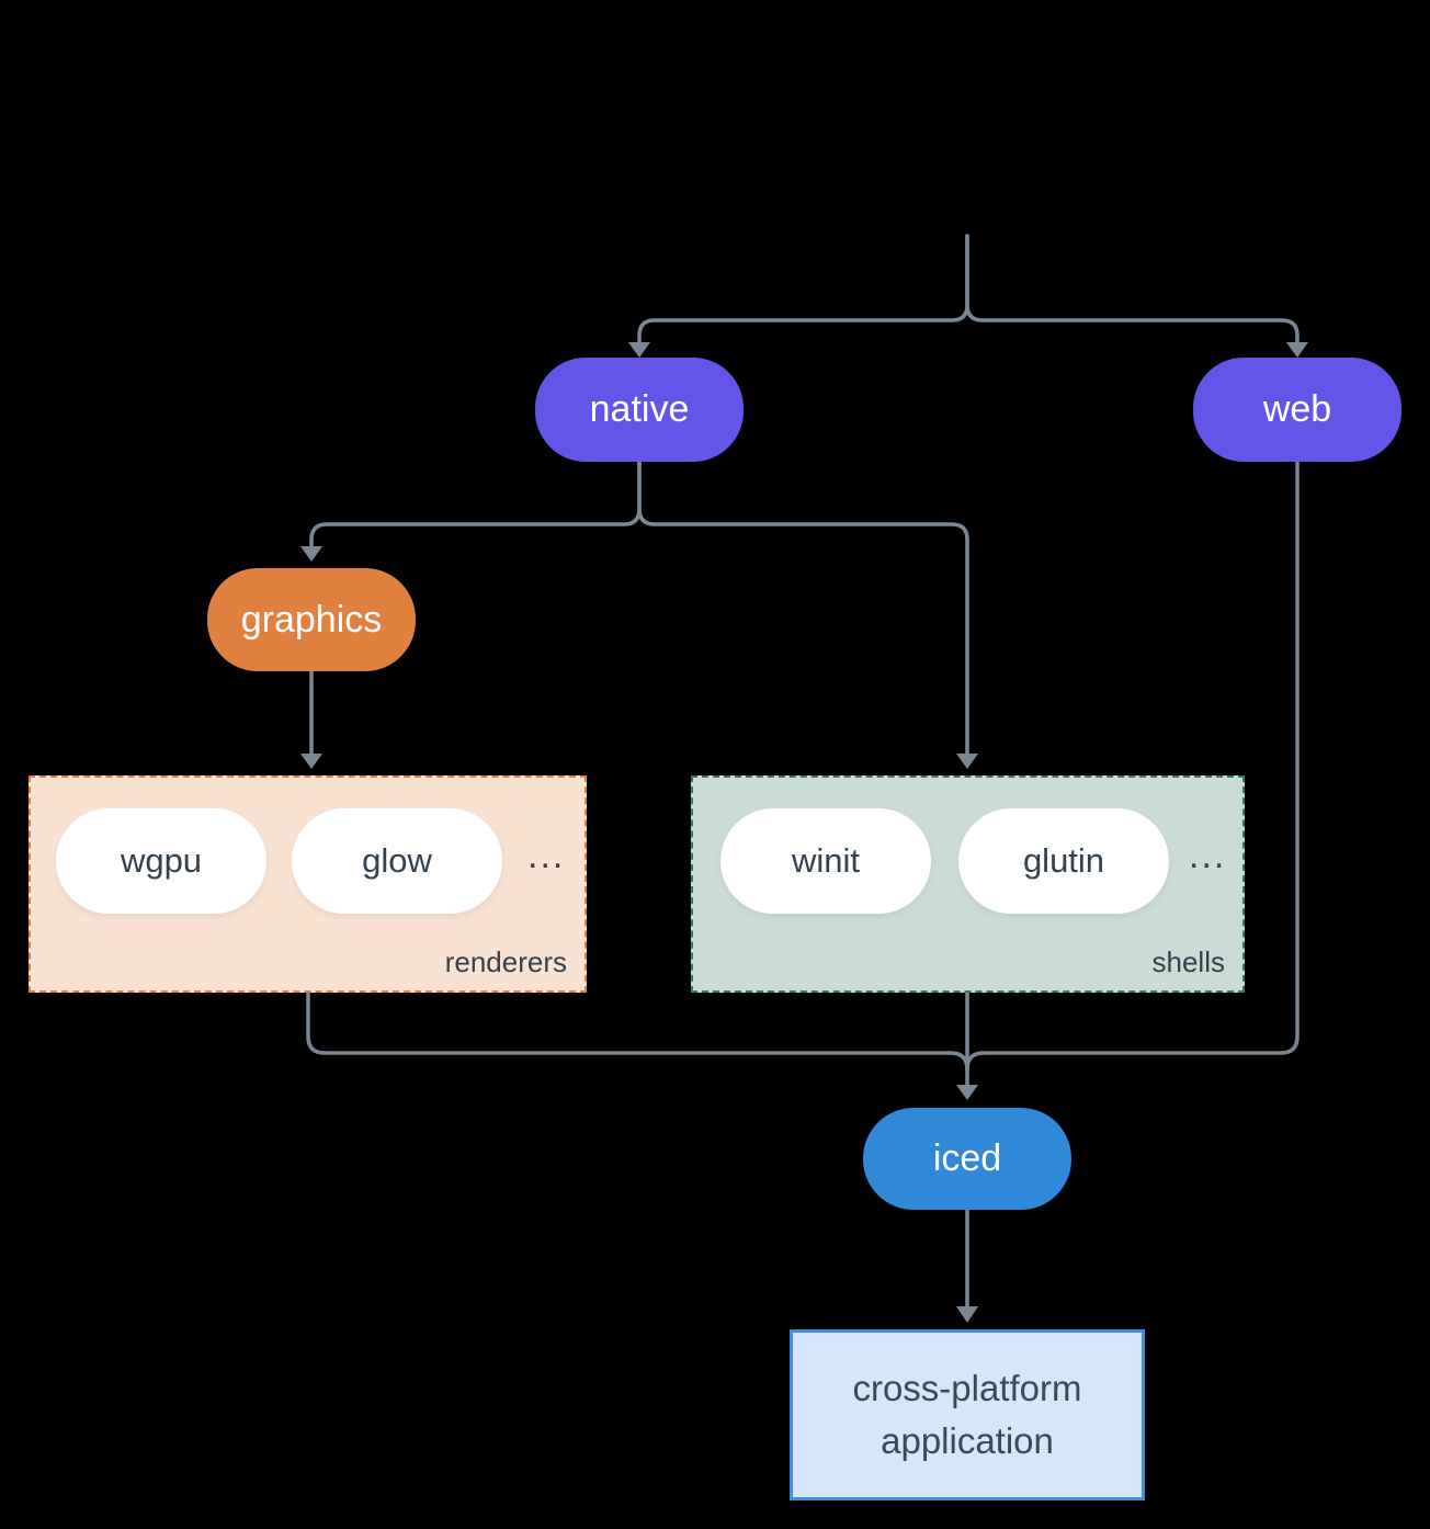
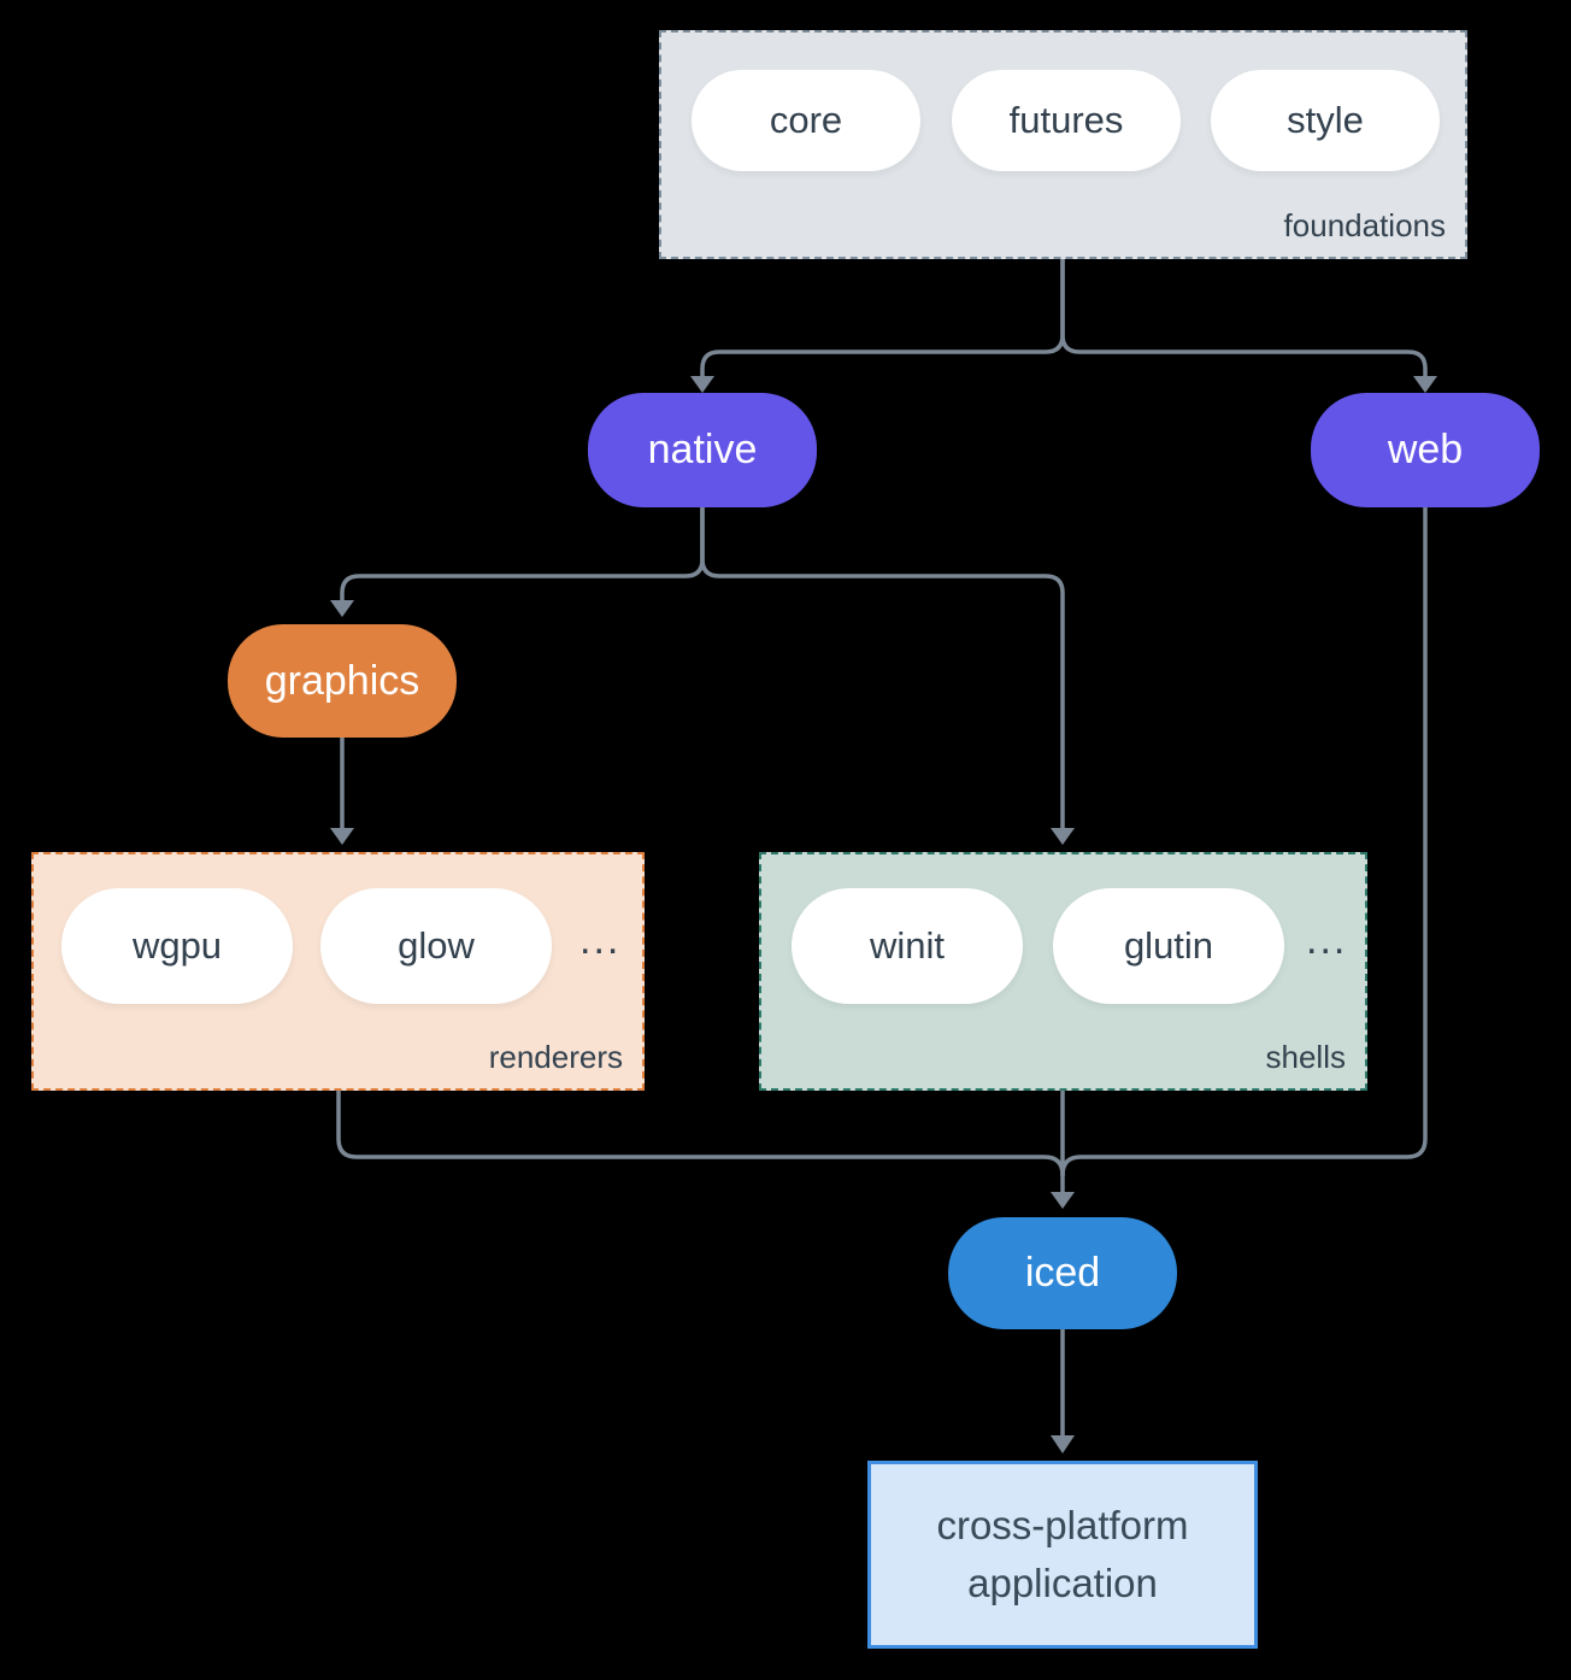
+ core
+ futures
+ style
+ foundations
  native
  web
  graphics
  wgpu
  glow
  ...
  renderers
  winit
  glutin
  ...
  shells
  iced
  cross-platform
  application
